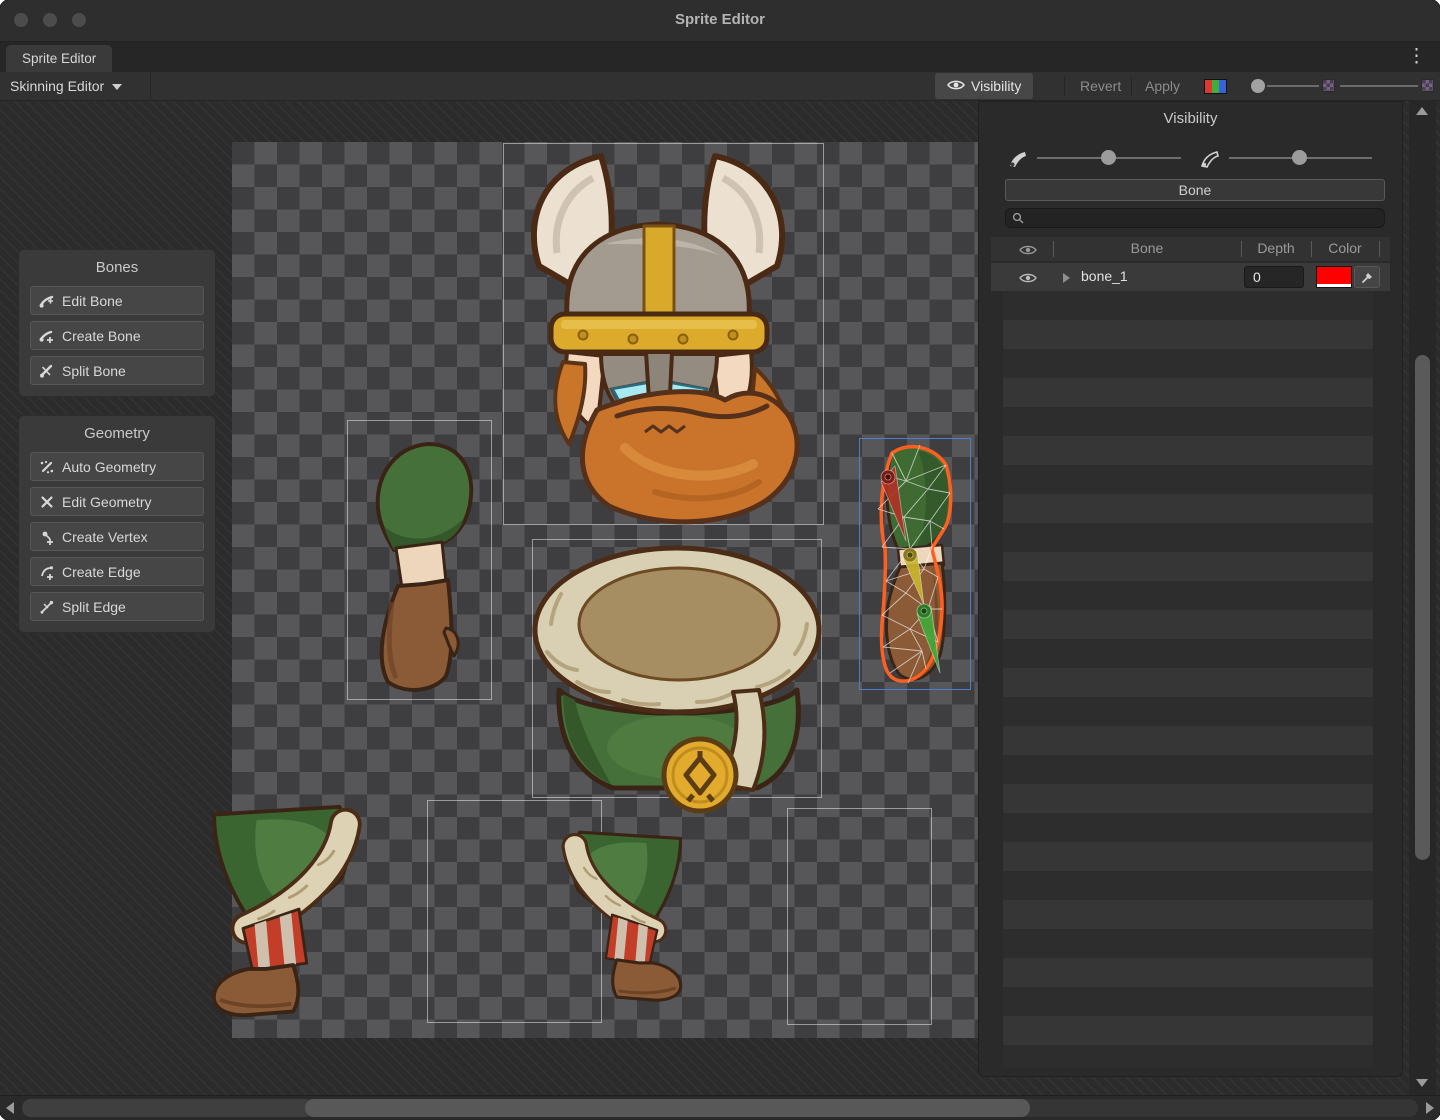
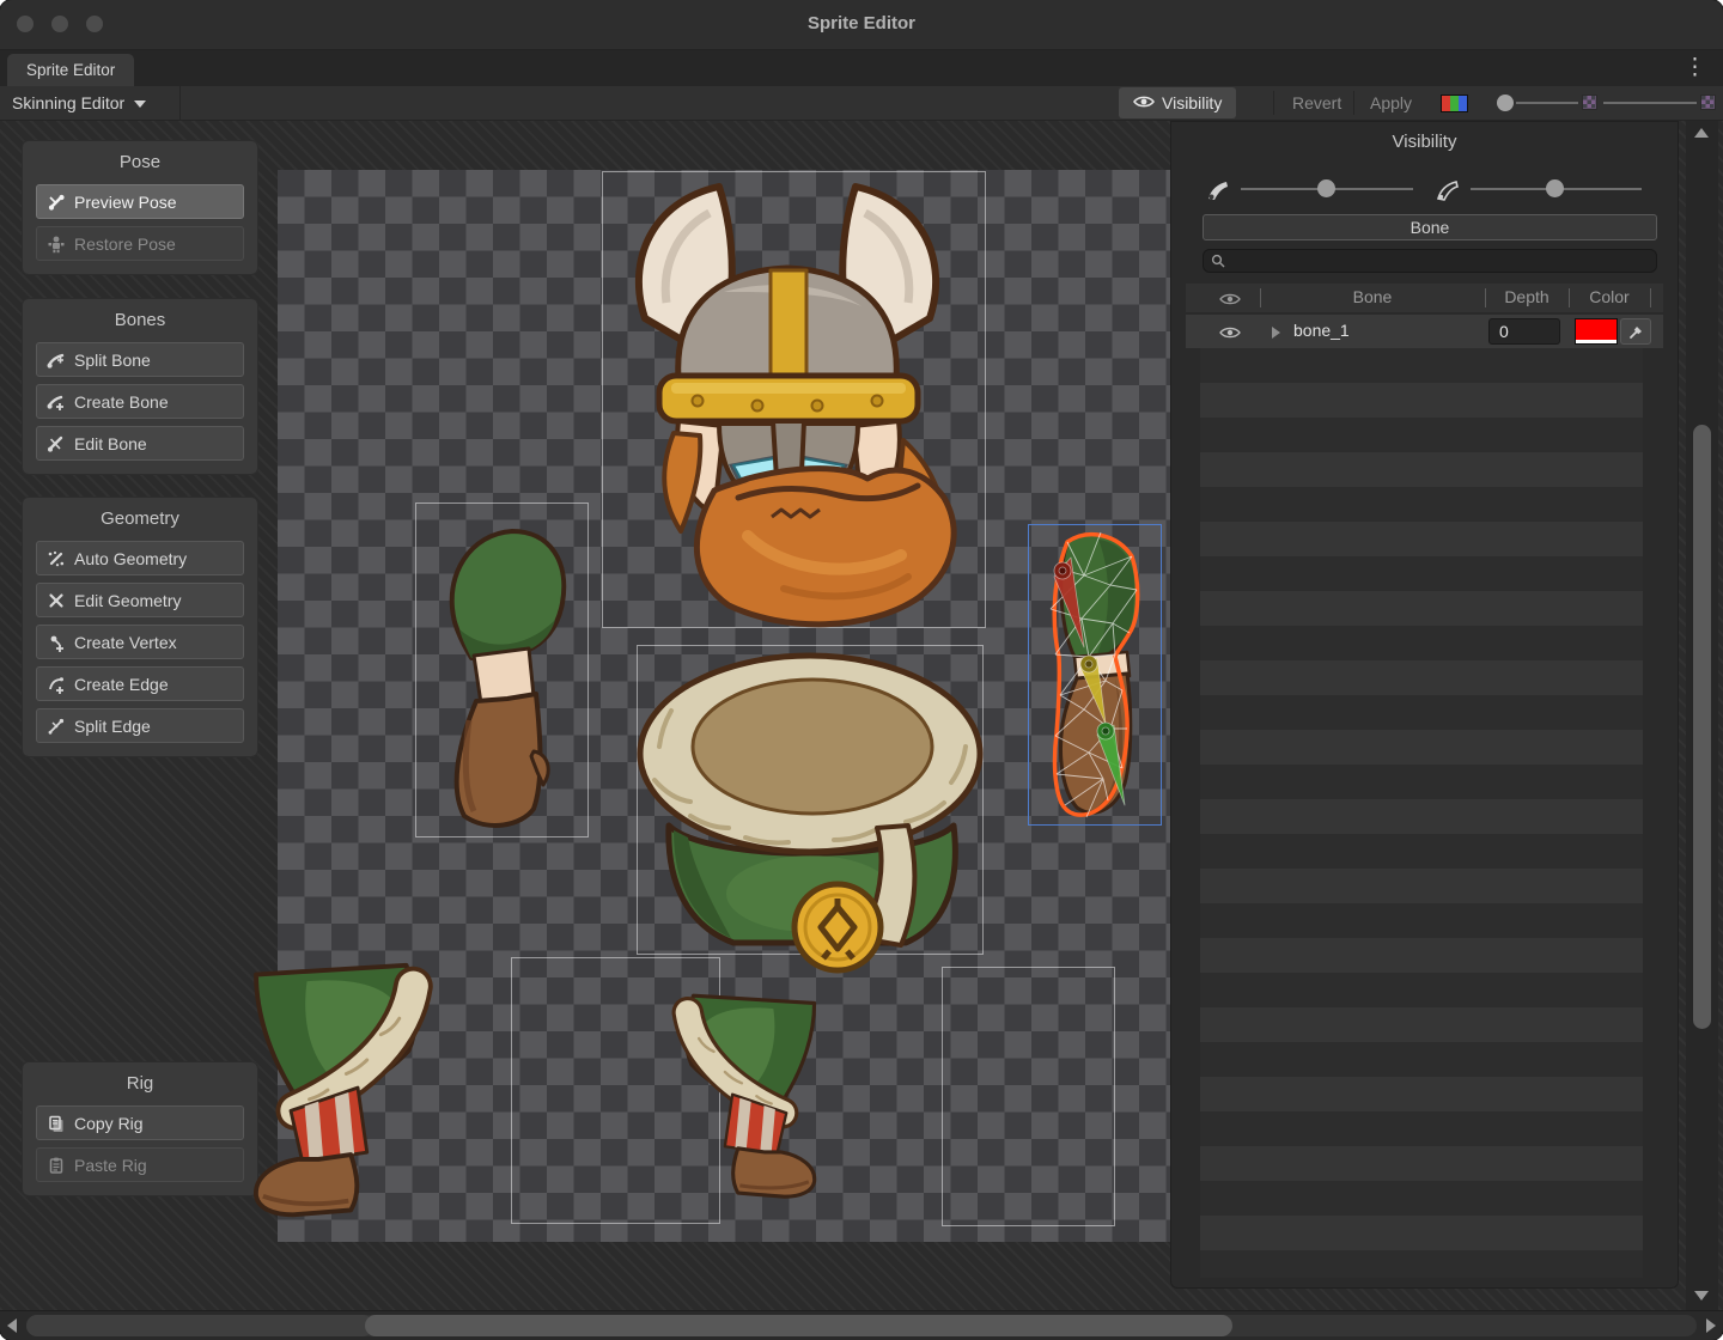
  Sprite Editor
  Sprite Editor
  ⋮
  Skinning Editor
  Visibility
  Revert
  Apply
+ Pose
+ Preview Pose
+ Restore Pose
  Bones
- Edit Bone
+ Split Bone
  Create Bone
- Split Bone
+ Edit Bone
  Geometry
  Auto Geometry
  Edit Geometry
  Create Vertex
  Create Edge
  Split Edge
+ Rig
+ Copy Rig
+ Paste Rig
  Visibility
  Bone
  Bone
  Depth
  Color
  bone_1
  0
